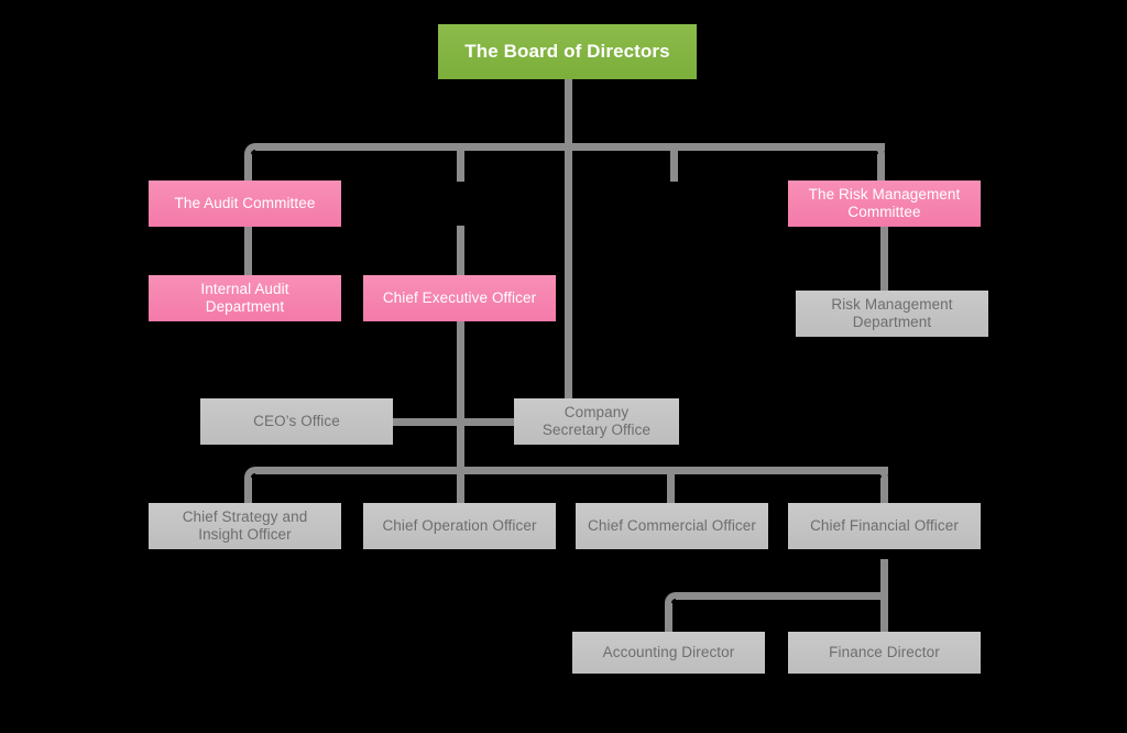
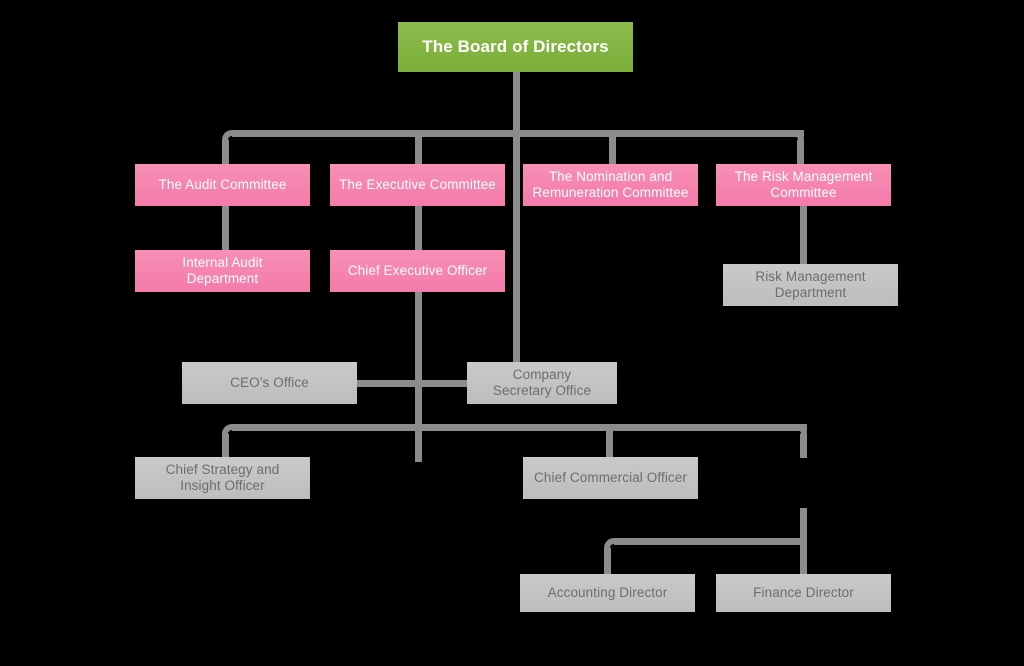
  The Board of Directors
  The Audit Committee
+ The Executive Committee
+ The Nomination and
+ Remuneration Committee
  The Risk Management
  Committee
  Internal Audit
  Department
  Chief Executive Officer
  Risk Management
  Department
  CEO’s Office
  Company
  Secretary Office
  Chief Strategy and
  Insight Officer
- Chief Operation Officer
  Chief Commercial Officer
- Chief Financial Officer
  Accounting Director
  Finance Director
